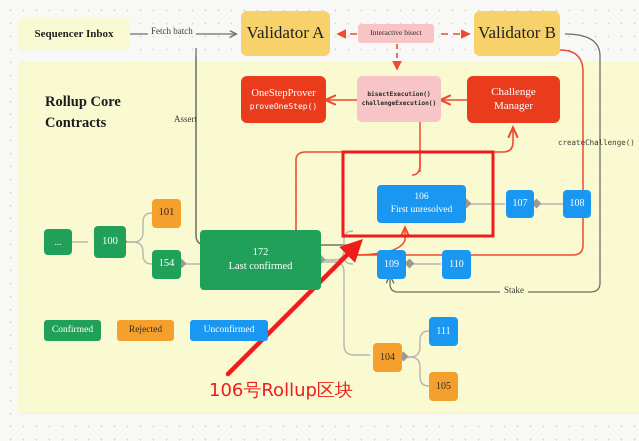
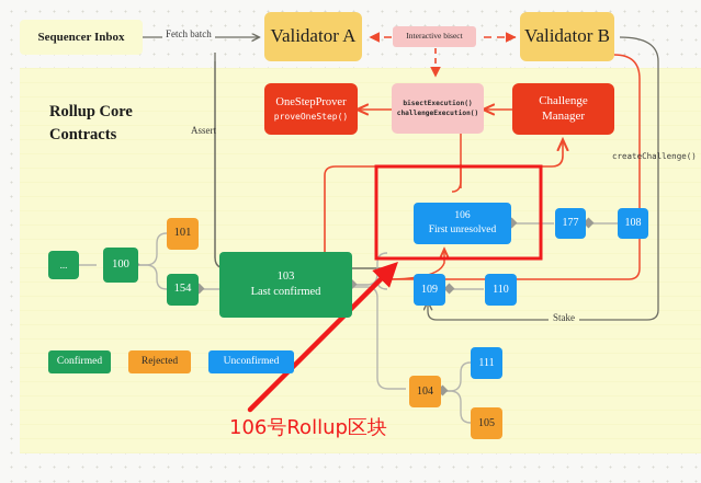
  Sequencer Inbox
  Fetch batch
  Validator A
  Interactive bisect
  Validator B
  Rollup Core Contracts
  OneStepProver
  proveOneStep()
  Challenge
  Manager
  Assert
  createChallenge()
  Stake
  ...
  100
  101
  154
- 172
+ 103
  Last confirmed
  106
  First unresolved
- 107
+ 177
  108
  109
  110
  104
  105
  111
  Confirmed
  Rejected
  Unconfirmed
  106号Rollup区块
